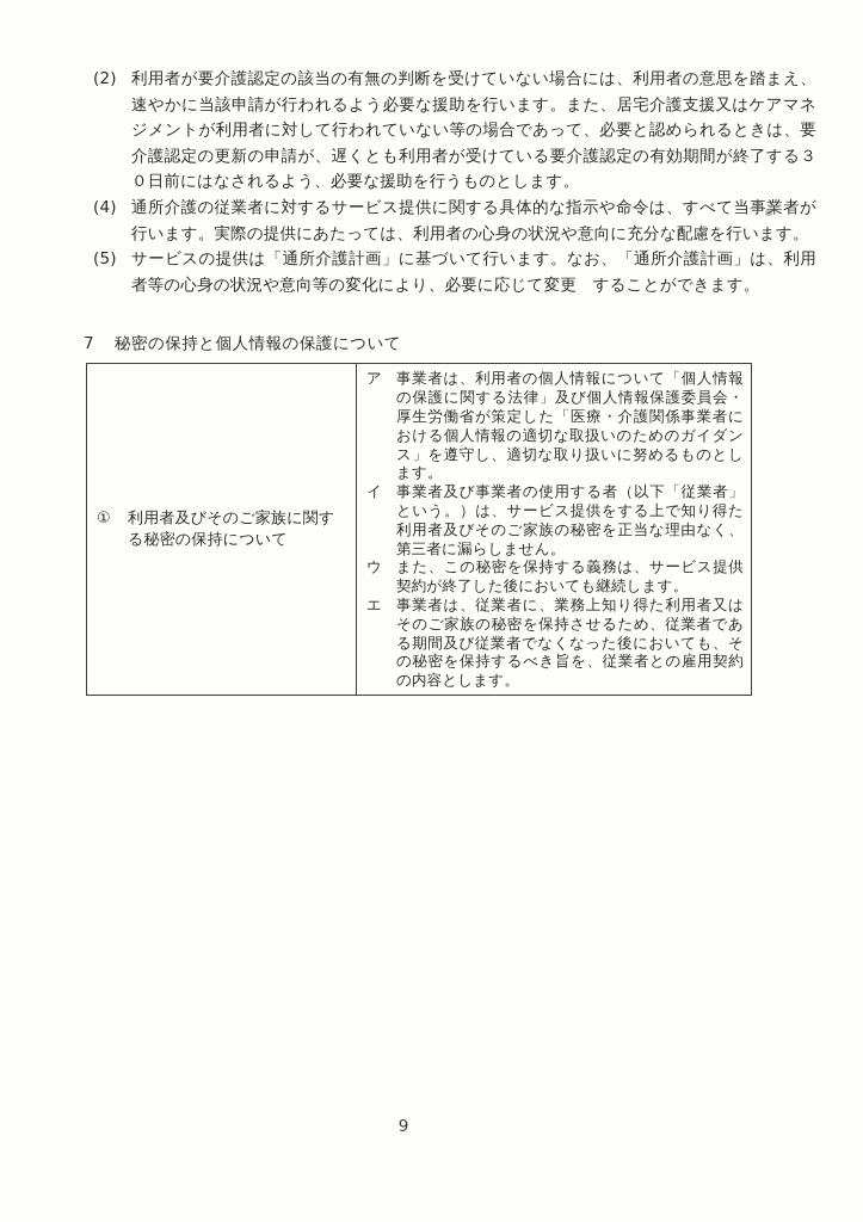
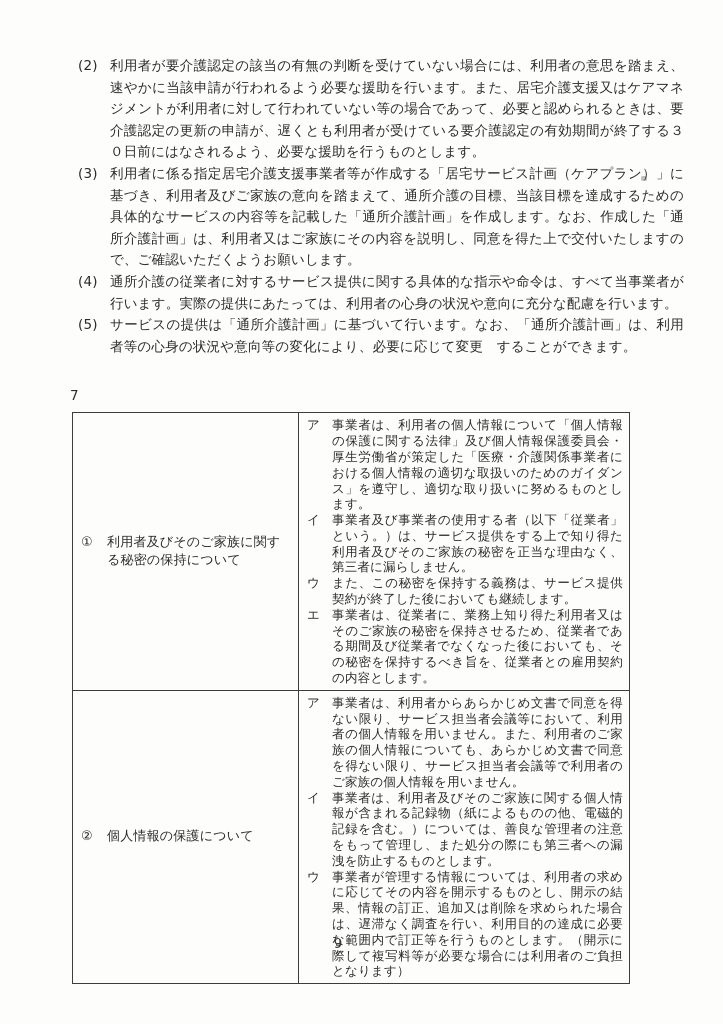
  (2)
  利用者が要介護認定の該当の有無の判断を受けていない場合には、利用者の意思を踏まえ、速やかに当該申請が行われるよう必要な援助を行います。また、居宅介護支援又はケアマネジメントが利用者に対して行われていない等の場合であって、必要と認められるときは、要介護認定の更新の申請が、遅くとも利用者が受けている要介護認定の有効期間が終了する３０日前にはなされるよう、必要な援助を行うものとします。
+ (3)
+ 利用者に係る指定居宅介護支援事業者等が作成する「居宅サービス計画（ケアプラン）」に基づき、利用者及びご家族の意向を踏まえて、通所介護の目標、当該目標を達成するための具体的なサービスの内容等を記載した「通所介護計画」を作成します。なお、作成した「通所介護計画」は、利用者又はご家族にその内容を説明し、同意を得た上で交付いたしますので、ご確認いただくようお願いします。
  (4)
  通所介護の従業者に対するサービス提供に関する具体的な指示や命令は、すべて当事業者が行います。実際の提供にあたっては、利用者の心身の状況や意向に充分な配慮を行います。
  (5)
  サービスの提供は「通所介護計画」に基づいて行います。なお、「通所介護計画」は、利用者等の心身の状況や意向等の変化により、必要に応じて変更 することができます。
  7
- 秘密の保持と個人情報の保護について
  ① 利用者及びそのご家族に関する秘密の保持について	ア 事業者は、利用者の個人情報について「個人情報の保護に関する法律」及び個人情報保護委員会・厚生労働省が策定した「医療・介護関係事業者における個人情報の適切な取扱いのためのガイダンス」を遵守し、適切な取り扱いに努めるものとします。 イ 事業者及び事業者の使用する者（以下「従業者」という。）は、サービス提供をする上で知り得た利用者及びそのご家族の秘密を正当な理由なく、第三者に漏らしません。 ウ また、この秘密を保持する義務は、サービス提供契約が終了した後においても継続します。 エ 事業者は、従業者に、業務上知り得た利用者又はそのご家族の秘密を保持させるため、従業者である期間及び従業者でなくなった後においても、その秘密を保持するべき旨を、従業者との雇用契約の内容とします。
+ ② 個人情報の保護について	ア 事業者は、利用者からあらかじめ文書で同意を得ない限り、サービス担当者会議等において、利用者の個人情報を用いません。また、利用者のご家族の個人情報についても、あらかじめ文書で同意を得ない限り、サービス担当者会議等で利用者のご家族の個人情報を用いません。 イ 事業者は、利用者及びそのご家族に関する個人情報が含まれる記録物（紙によるものの他、電磁的記録を含む。）については、善良な管理者の注意をもって管理し、また処分の際にも第三者への漏洩を防止するものとします。 ウ 事業者が管理する情報については、利用者の求めに応じてその内容を開示するものとし、開示の結果、情報の訂正、追加又は削除を求められた場合は、遅滞なく調査を行い、利用目的の達成に必要な範囲内で訂正等を行うものとします。（開示に際して複写料等が必要な場合には利用者のご負担となります）
  9
